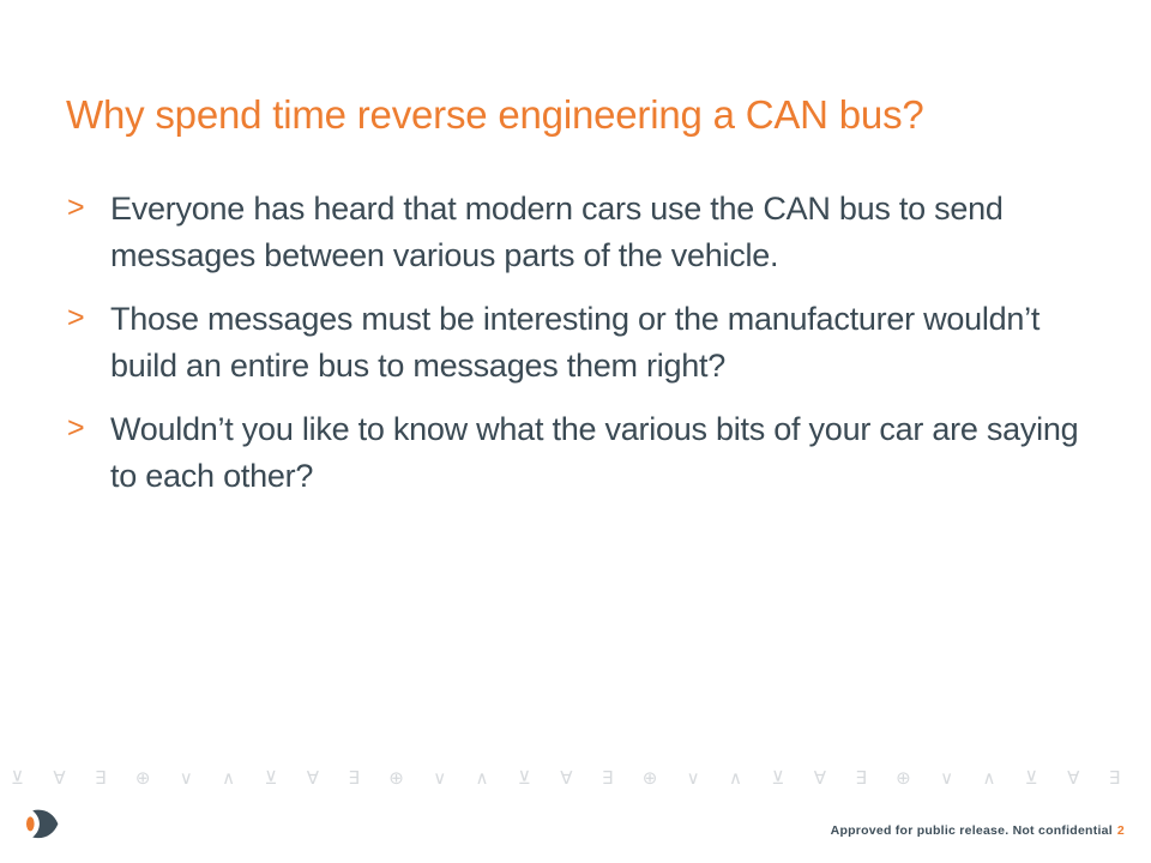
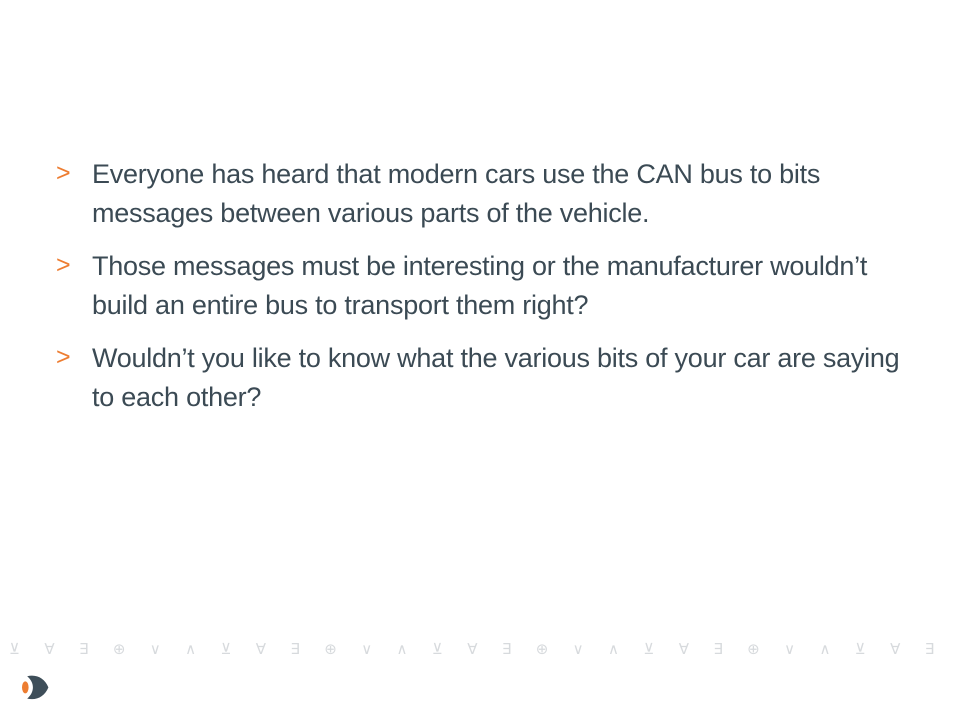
- Why spend time reverse engineering a CAN bus?
  >
- Everyone has heard that modern cars use the CAN bus to send messages between various parts of the vehicle.
+ Everyone has heard that modern cars use the CAN bus to bits messages between various parts of the vehicle.
  >
- Those messages must be interesting or the manufacturer wouldn’t build an entire bus to messages them right?
+ Those messages must be interesting or the manufacturer wouldn’t build an entire bus to transport them right?
  >
  Wouldn’t you like to know what the various bits of your car are saying to each other?
  ⊻ ∀ ∃ ⊕ ∨ ∧ ⊻ ∀ ∃ ⊕ ∨ ∧ ⊻ ∀ ∃ ⊕ ∨ ∧ ⊻ ∀ ∃ ⊕ ∨ ∧ ⊻ ∀ ∃
- Approved for public release. Not confidential 2
